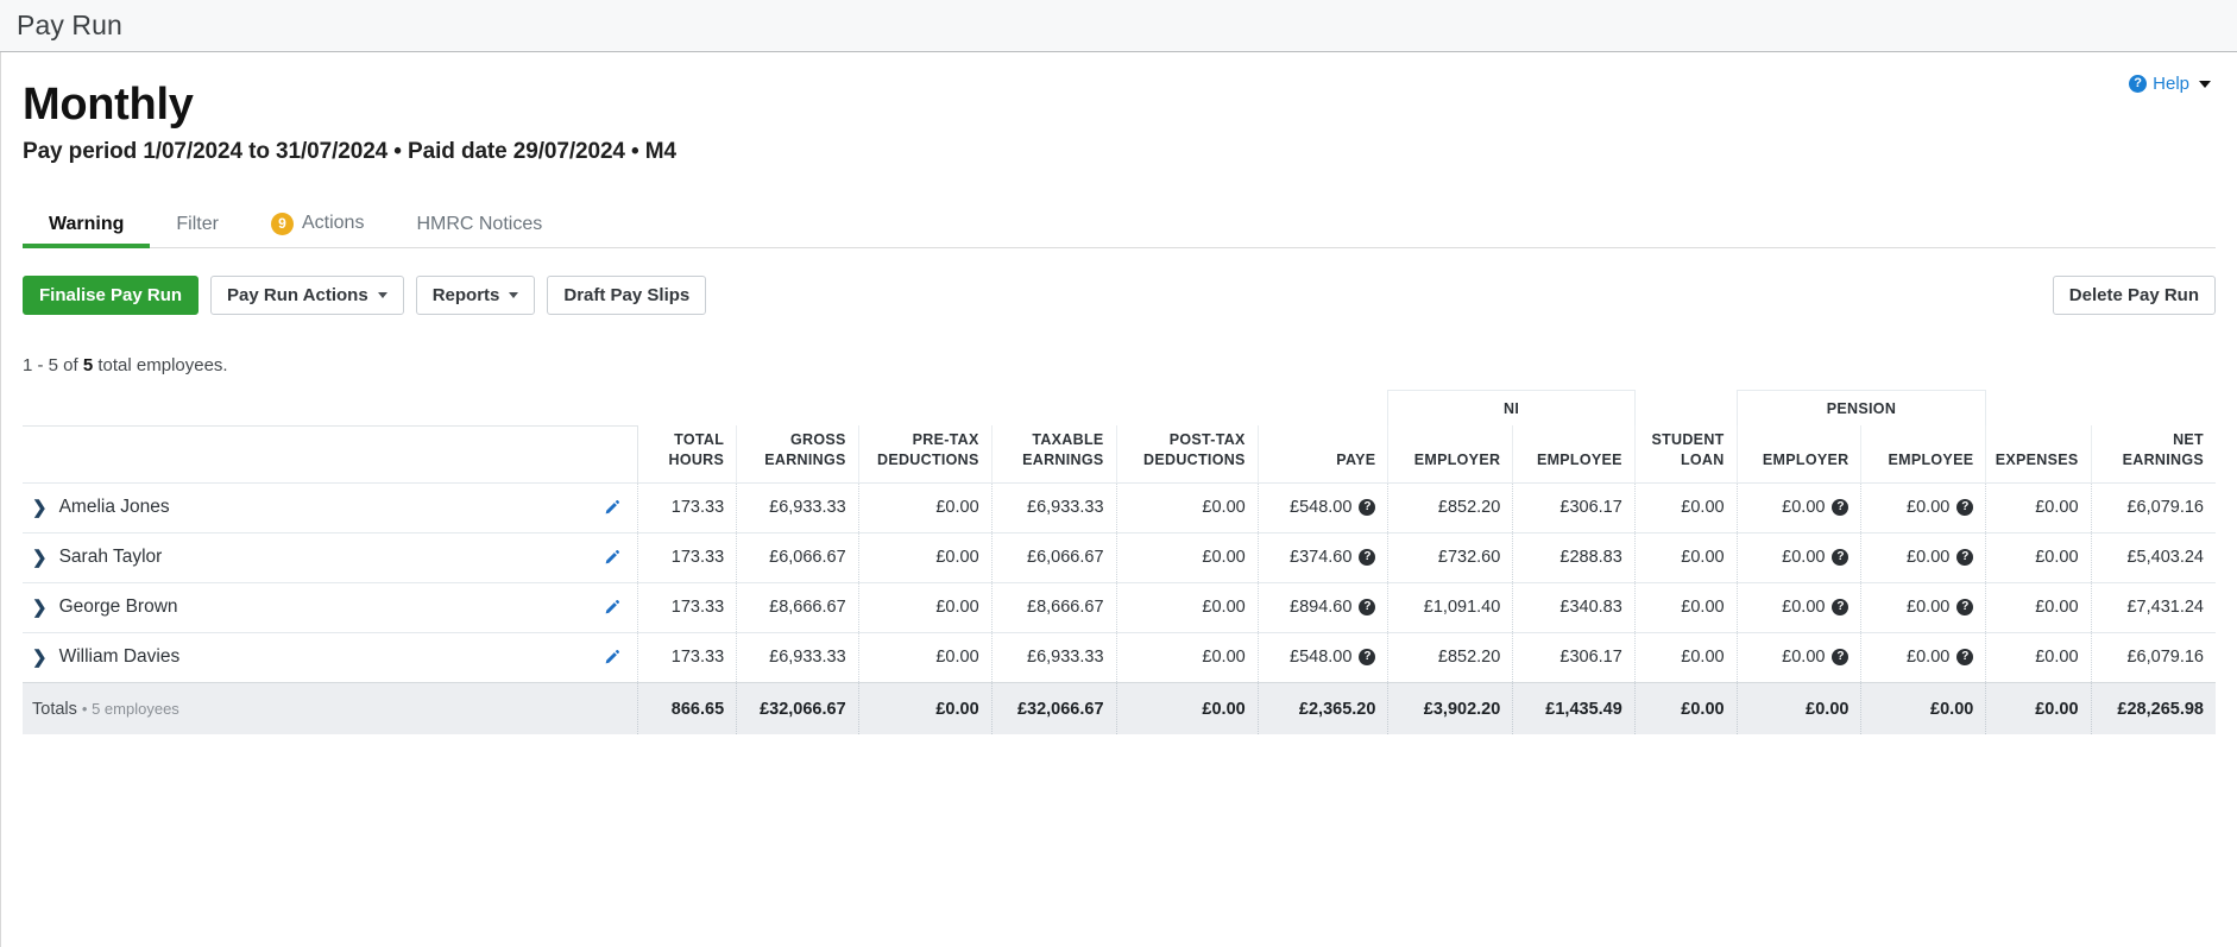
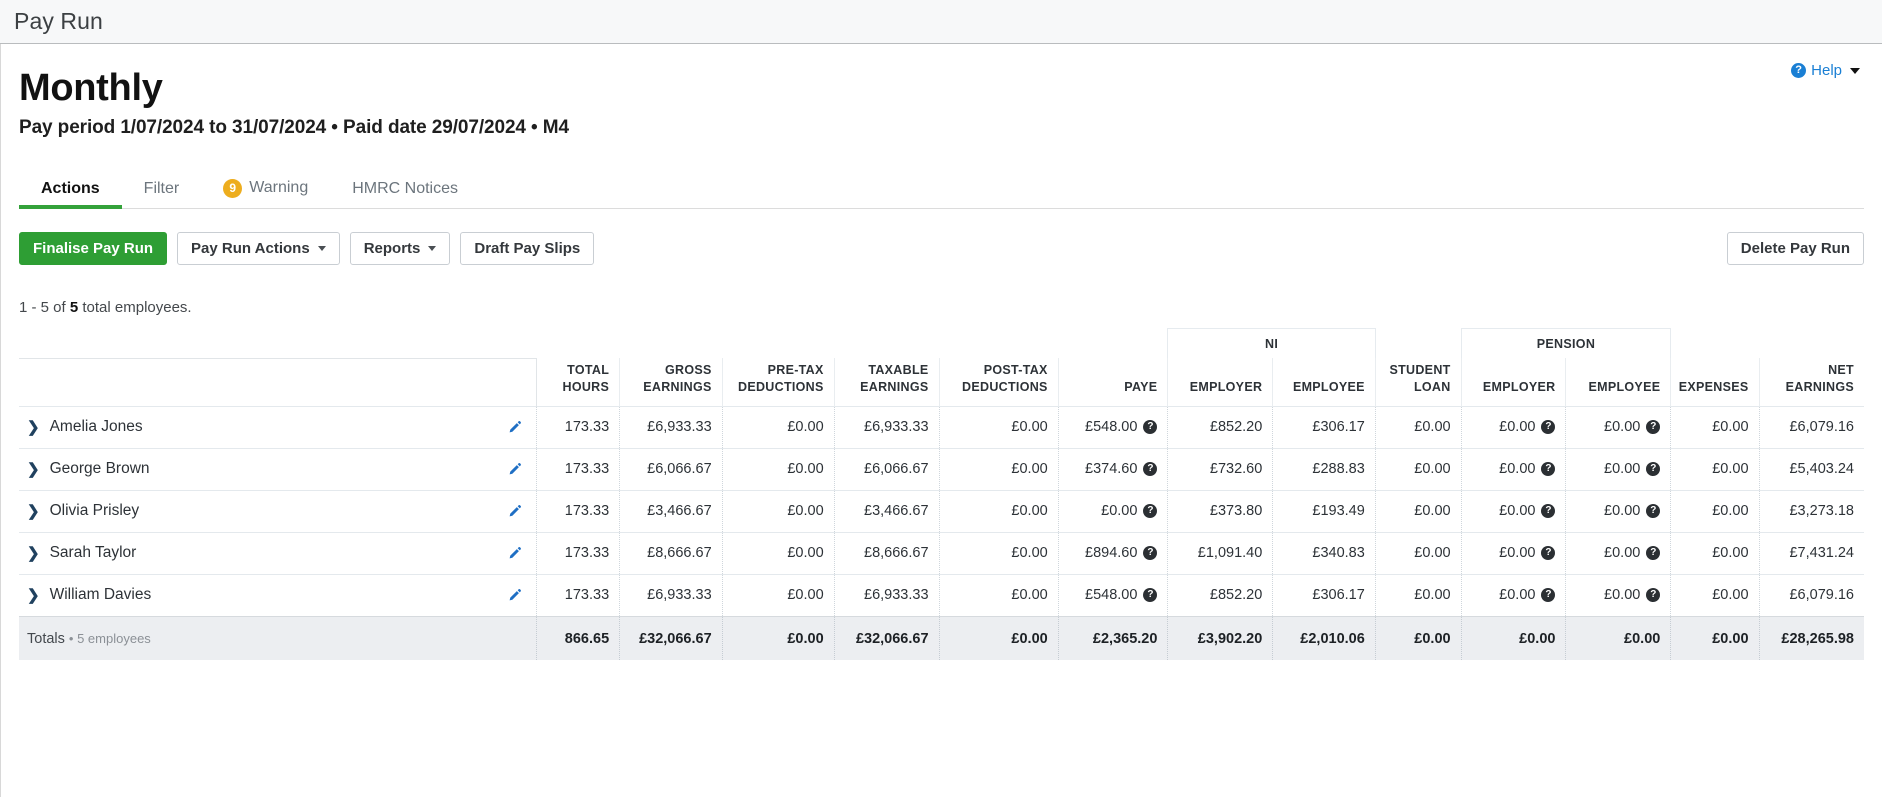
  Pay Run
  ?
  Help
  Monthly
  Pay period 1/07/2024 to 31/07/2024 • Paid date 29/07/2024 • M4
- Warning
+ Actions
  Filter
  9
- Actions
+ Warning
  HMRC Notices
  Finalise Pay Run
  Pay Run Actions
  Reports
  Draft Pay Slips
  Delete Pay Run
  1 - 5 of 5 total employees.
  	NI		PENSION
  	TOTAL HOURS	GROSS EARNINGS	PRE-TAX DEDUCTIONS	TAXABLE EARNINGS	POST-TAX DEDUCTIONS	PAYE	EMPLOYER	EMPLOYEE	STUDENT LOAN	EMPLOYER	EMPLOYEE	EXPENSES	NET EARNINGS
  ❯ Amelia Jones	173.33	£6,933.33	£0.00	£6,933.33	£0.00	£548.00 ?	£852.20	£306.17	£0.00	£0.00 ?	£0.00 ?	£0.00	£6,079.16
- ❯ Sarah Taylor	173.33	£6,066.67	£0.00	£6,066.67	£0.00	£374.60 ?	£732.60	£288.83	£0.00	£0.00 ?	£0.00 ?	£0.00	£5,403.24
+ ❯ George Brown	173.33	£6,066.67	£0.00	£6,066.67	£0.00	£374.60 ?	£732.60	£288.83	£0.00	£0.00 ?	£0.00 ?	£0.00	£5,403.24
+ ❯ Olivia Prisley	173.33	£3,466.67	£0.00	£3,466.67	£0.00	£0.00 ?	£373.80	£193.49	£0.00	£0.00 ?	£0.00 ?	£0.00	£3,273.18
- ❯ George Brown	173.33	£8,666.67	£0.00	£8,666.67	£0.00	£894.60 ?	£1,091.40	£340.83	£0.00	£0.00 ?	£0.00 ?	£0.00	£7,431.24
+ ❯ Sarah Taylor	173.33	£8,666.67	£0.00	£8,666.67	£0.00	£894.60 ?	£1,091.40	£340.83	£0.00	£0.00 ?	£0.00 ?	£0.00	£7,431.24
  ❯ William Davies	173.33	£6,933.33	£0.00	£6,933.33	£0.00	£548.00 ?	£852.20	£306.17	£0.00	£0.00 ?	£0.00 ?	£0.00	£6,079.16
- Totals • 5 employees	866.65	£32,066.67	£0.00	£32,066.67	£0.00	£2,365.20	£3,902.20	£1,435.49	£0.00	£0.00	£0.00	£0.00	£28,265.98
+ Totals • 5 employees	866.65	£32,066.67	£0.00	£32,066.67	£0.00	£2,365.20	£3,902.20	£2,010.06	£0.00	£0.00	£0.00	£0.00	£28,265.98
